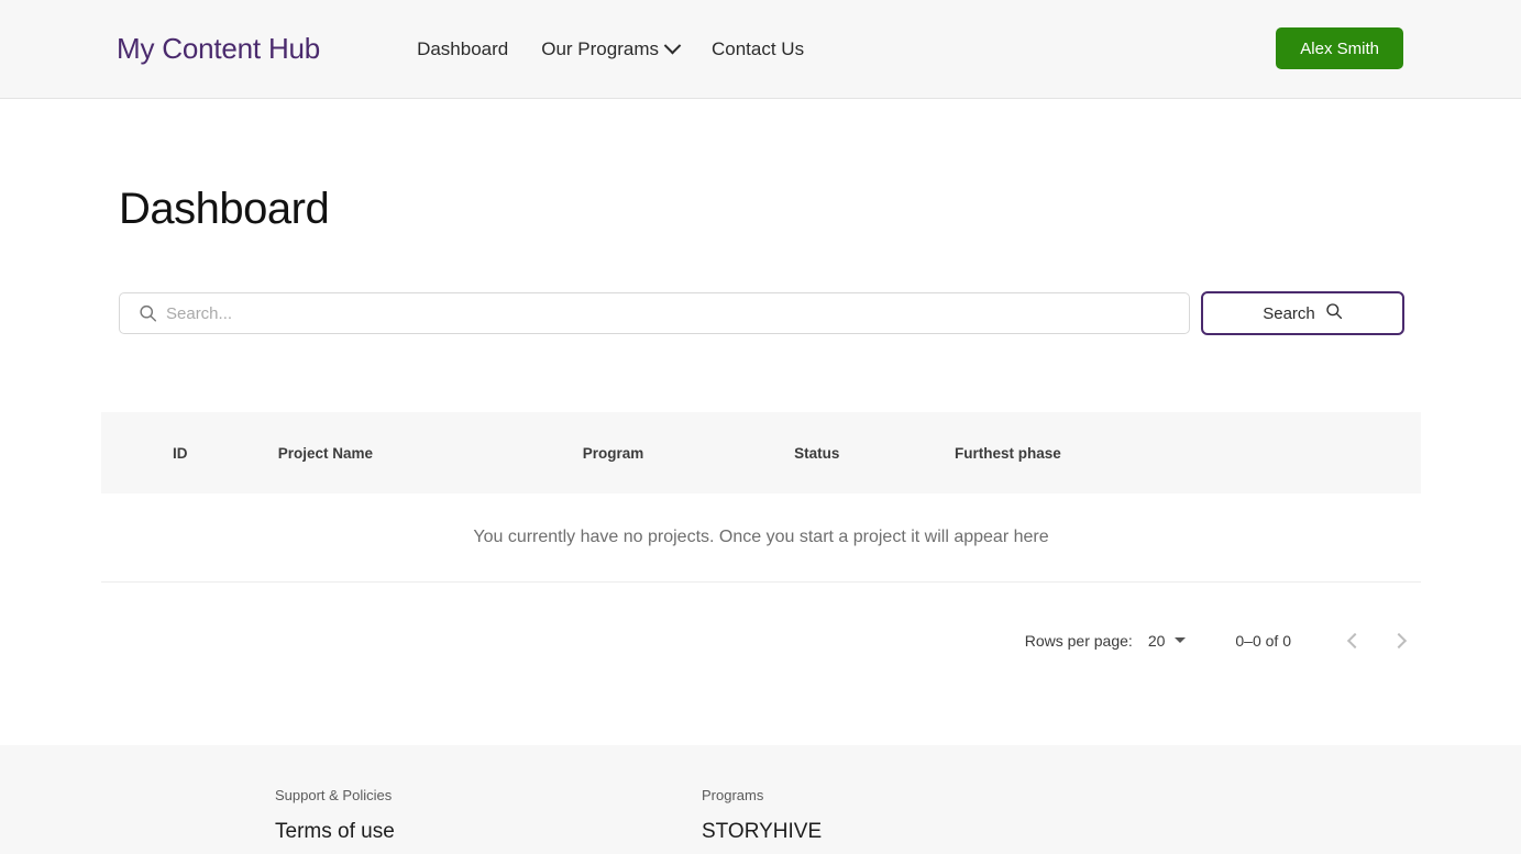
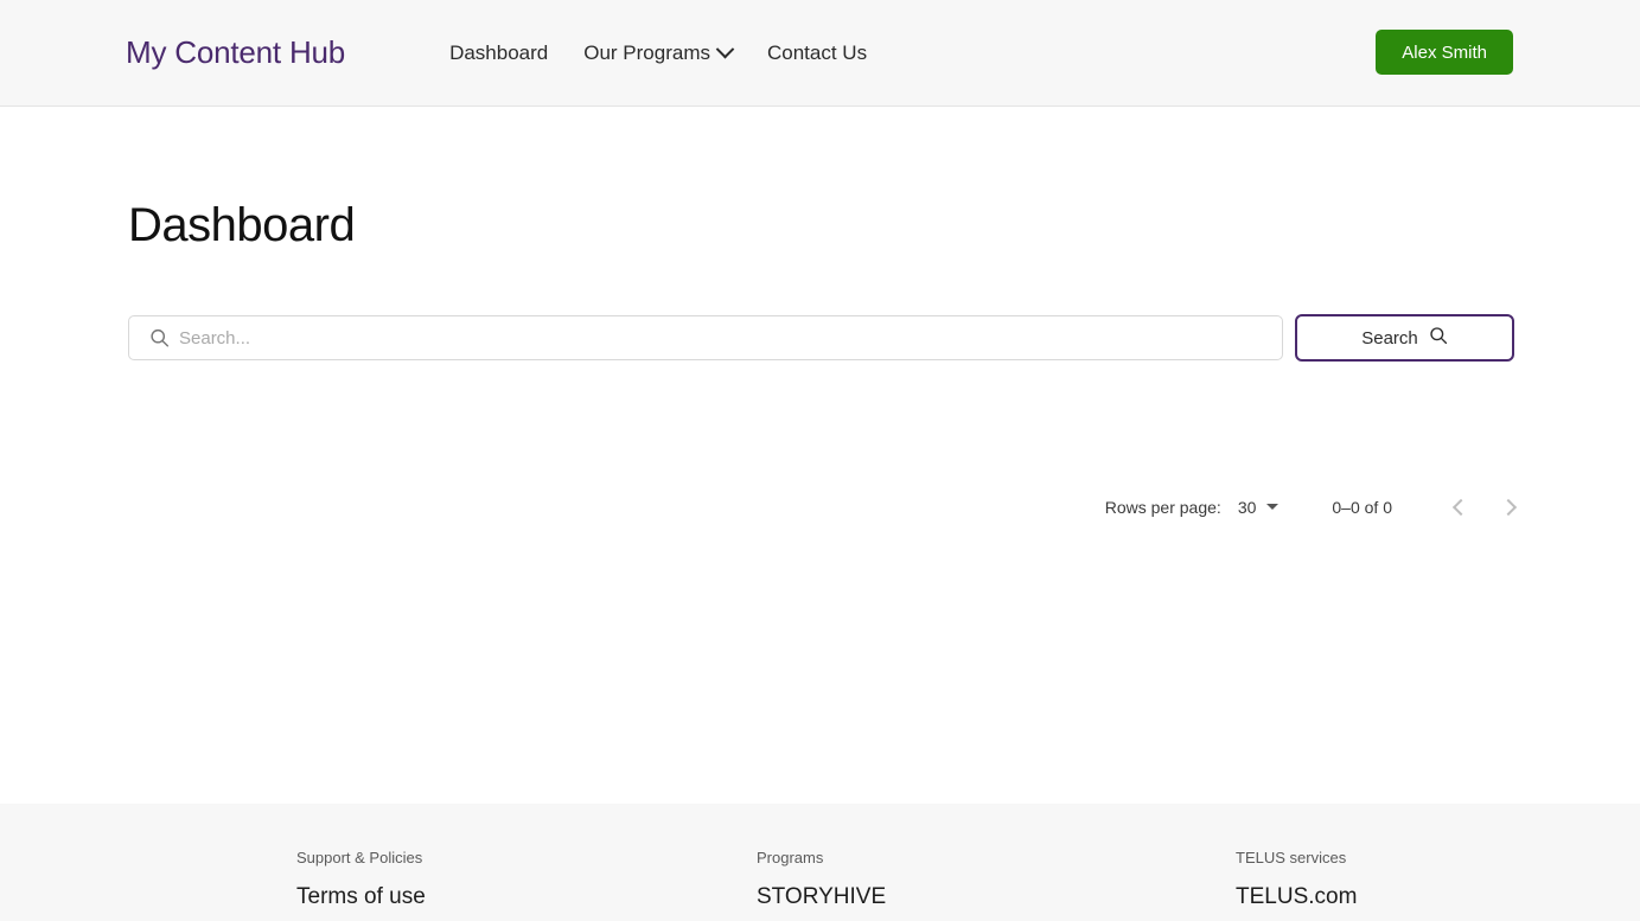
  My Content Hub
  Dashboard
  Our Programs
  Contact Us
  Alex Smith
  Dashboard
  Search...
  Search
- ID	Project Name	Program	Status	Furthest phase
- You currently have no projects. Once you start a project it will appear here
  Rows per page:
- 20
+ 30
  0–0 of 0
  Support & Policies
  Terms of use
  Programs
  STORYHIVE
+ TELUS services
+ TELUS.com
